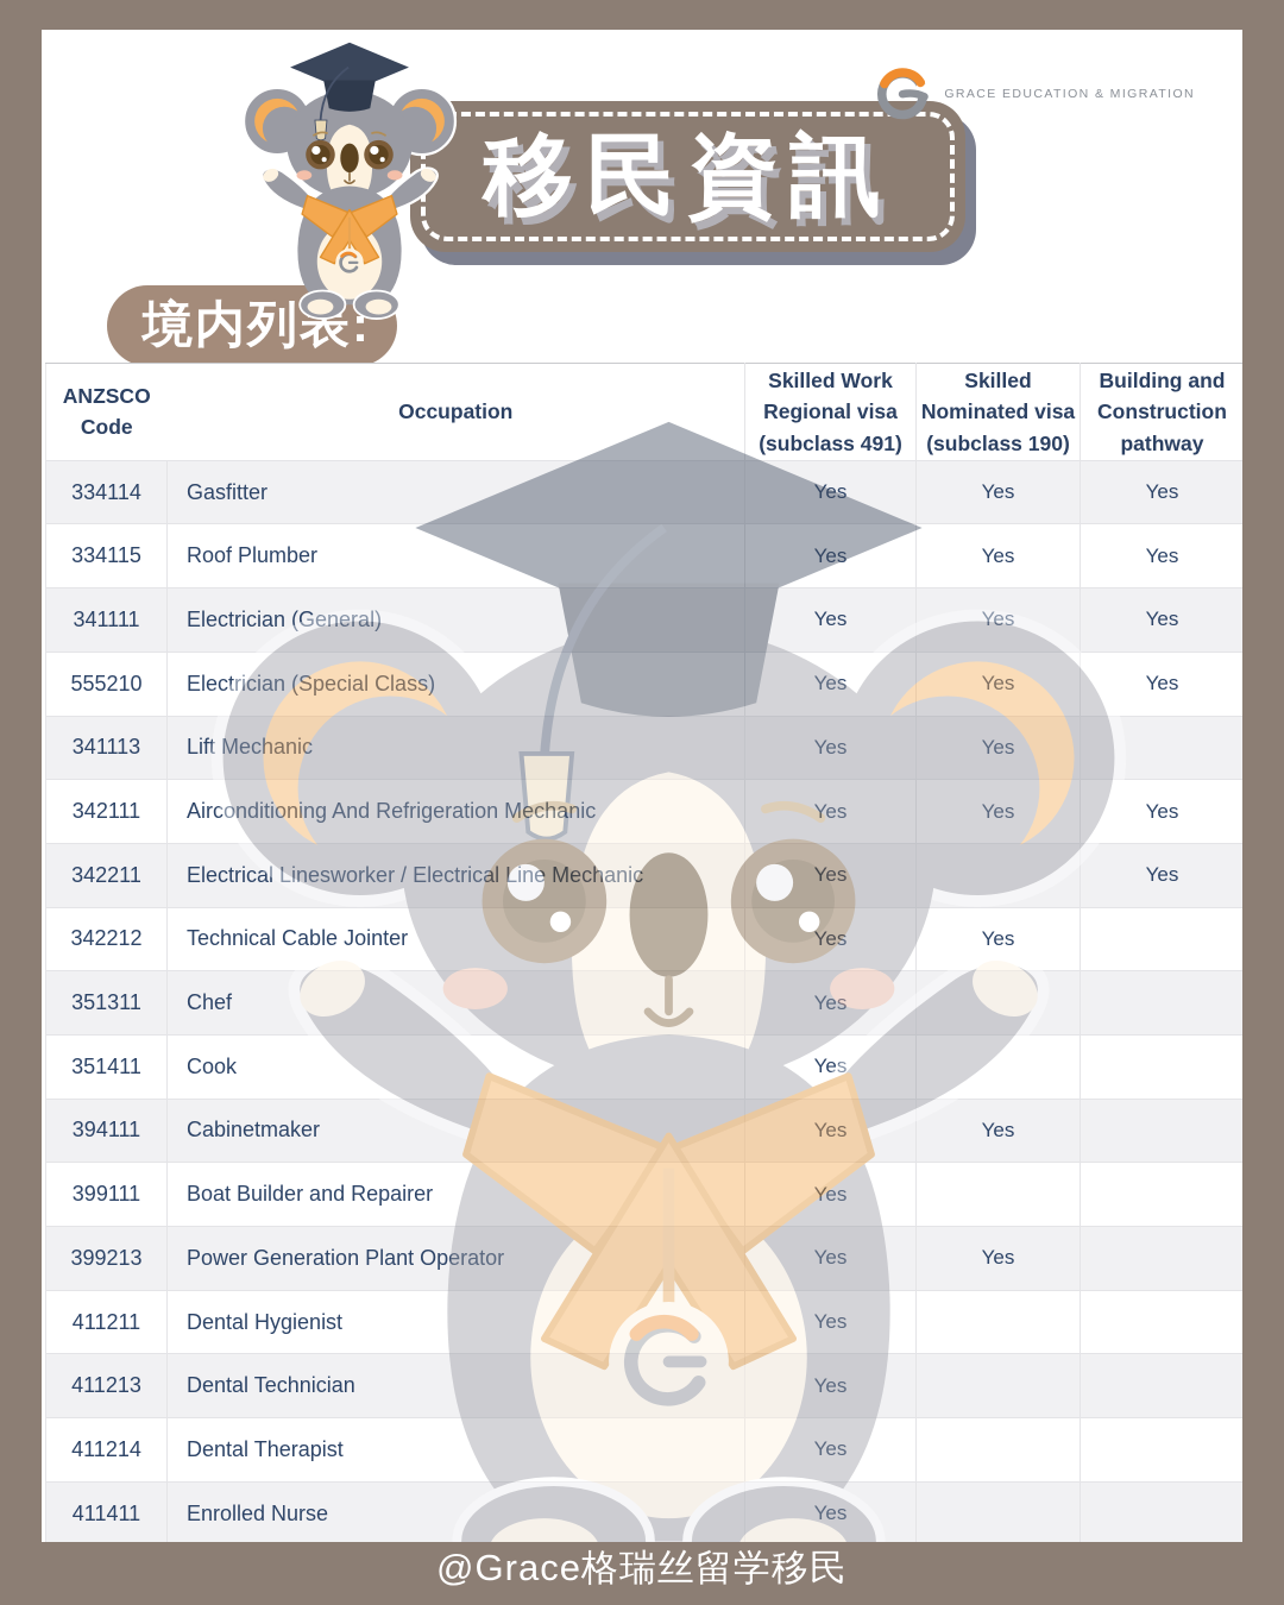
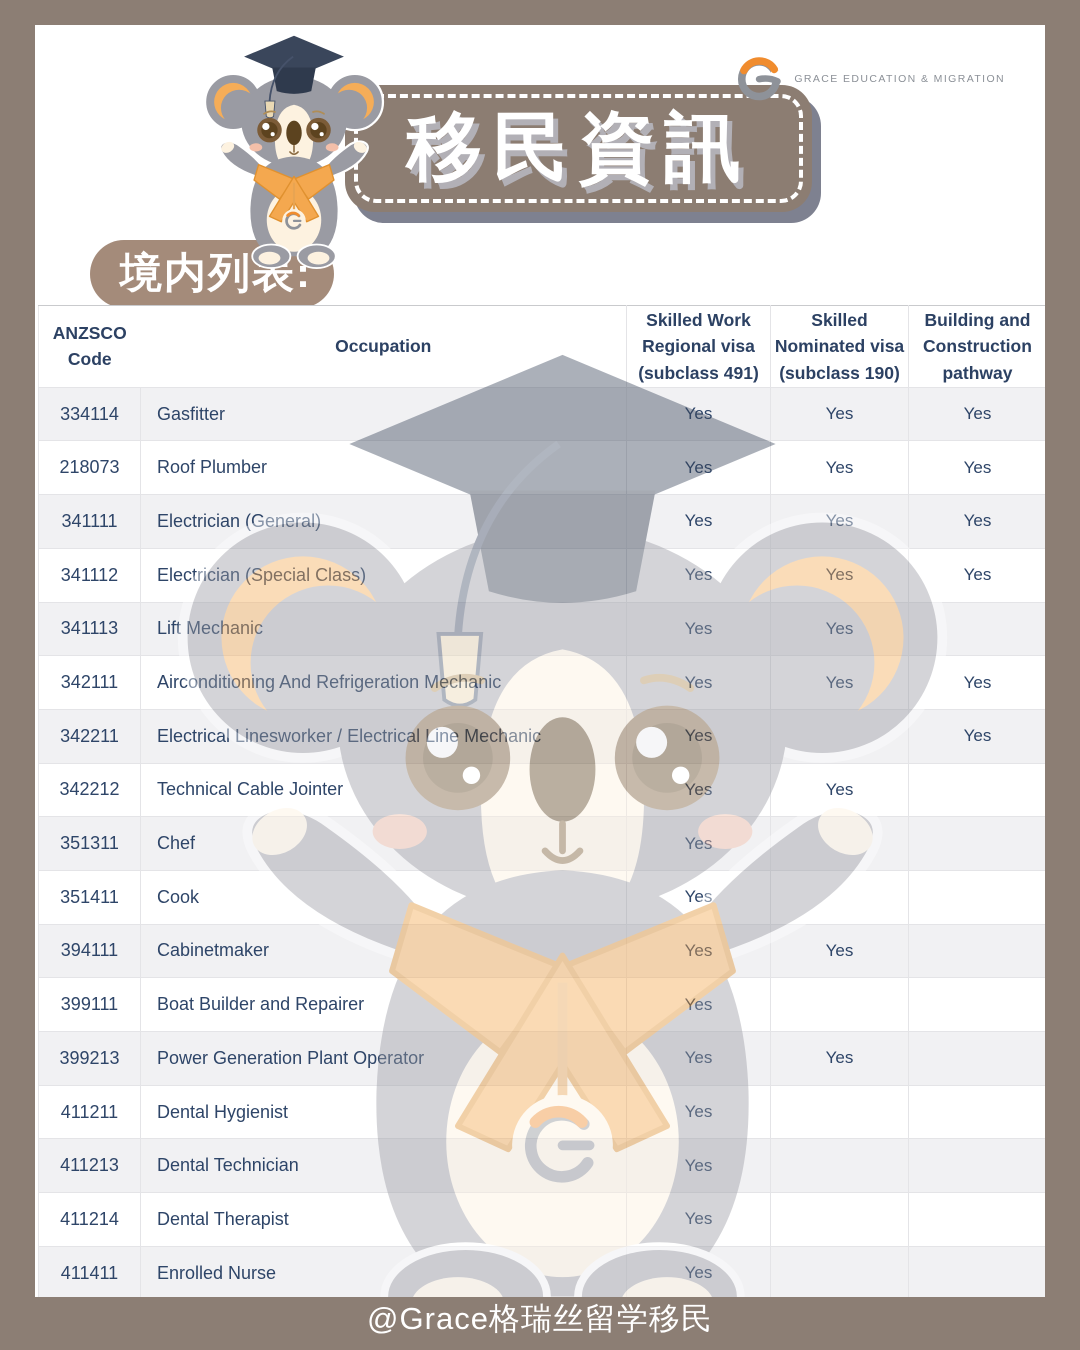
  移民資訊
  GRACE EDUCATION & MIGRATION
  境内列表:
  ANZSCOCode	Occupation	Skilled WorkRegional visa(subclass 491)	SkilledNominated visa(subclass 190)	Building andConstructionpathway
  334114	Gasfitter	Yes	Yes	Yes
- 334115	Roof Plumber	Yes	Yes	Yes
+ 218073	Roof Plumber	Yes	Yes	Yes
  341111	Electrician (General)	Yes	Yes	Yes
- 555210	Electrician (Special Class)	Yes	Yes	Yes
+ 341112	Electrician (Special Class)	Yes	Yes	Yes
  341113	Lift Mechanic	Yes	Yes
  342111	Airconditioning And Refrigeration Mechanic	Yes	Yes	Yes
  342211	Electrical Linesworker / Electrical Line Mechanic	Yes		Yes
  342212	Technical Cable Jointer	Yes	Yes
  351311	Chef	Yes
  351411	Cook	Yes
  394111	Cabinetmaker	Yes	Yes
  399111	Boat Builder and Repairer	Yes
  399213	Power Generation Plant Operator	Yes	Yes
  411211	Dental Hygienist	Yes
  411213	Dental Technician	Yes
  411214	Dental Therapist	Yes
  411411	Enrolled Nurse	Yes
  @Grace格瑞丝留学移民
